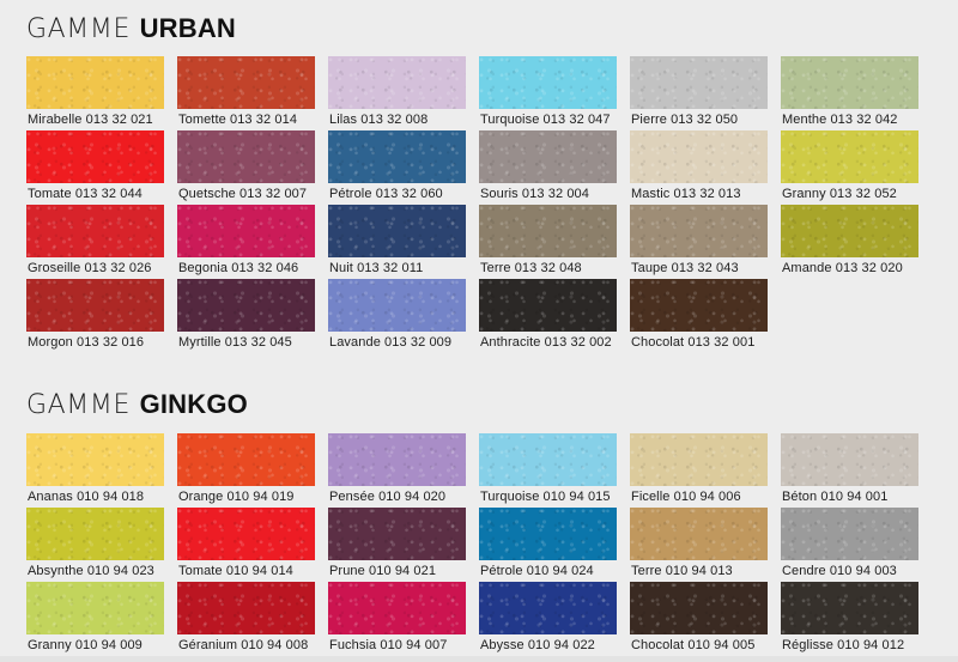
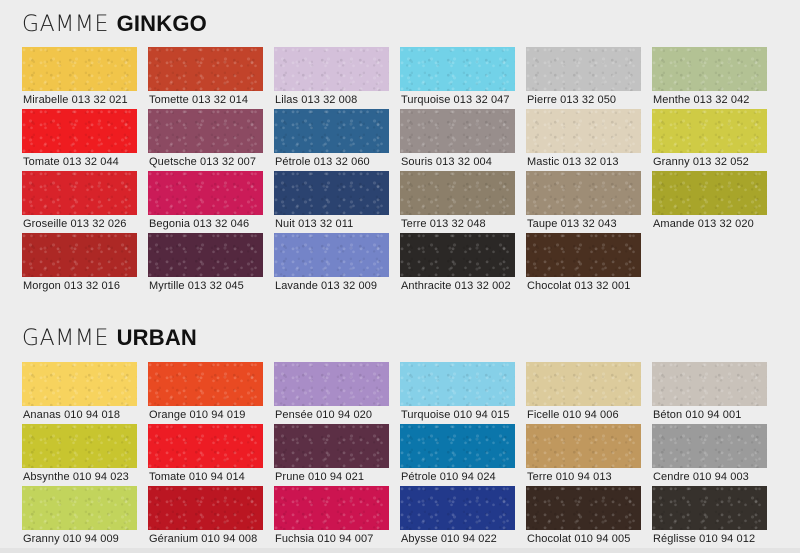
- GAMME URBAN
+ GAMME GINKGO
  Mirabelle 013 32 021
  Tomette 013 32 014
  Lilas 013 32 008
  Turquoise 013 32 047
  Pierre 013 32 050
  Menthe 013 32 042
  Tomate 013 32 044
  Quetsche 013 32 007
  Pétrole 013 32 060
  Souris 013 32 004
  Mastic 013 32 013
  Granny 013 32 052
  Groseille 013 32 026
  Begonia 013 32 046
  Nuit 013 32 011
  Terre 013 32 048
  Taupe 013 32 043
  Amande 013 32 020
  Morgon 013 32 016
  Myrtille 013 32 045
  Lavande 013 32 009
  Anthracite 013 32 002
  Chocolat 013 32 001
- GAMME GINKGO
+ GAMME URBAN
  Ananas 010 94 018
  Orange 010 94 019
  Pensée 010 94 020
  Turquoise 010 94 015
  Ficelle 010 94 006
  Béton 010 94 001
  Absynthe 010 94 023
  Tomate 010 94 014
  Prune 010 94 021
  Pétrole 010 94 024
  Terre 010 94 013
  Cendre 010 94 003
  Granny 010 94 009
  Géranium 010 94 008
  Fuchsia 010 94 007
  Abysse 010 94 022
  Chocolat 010 94 005
  Réglisse 010 94 012
